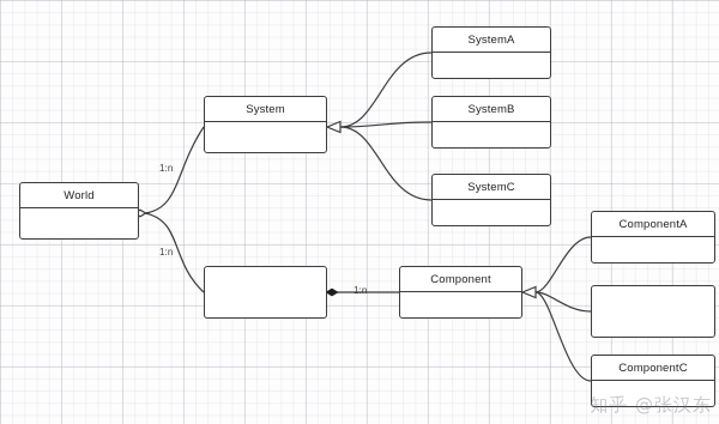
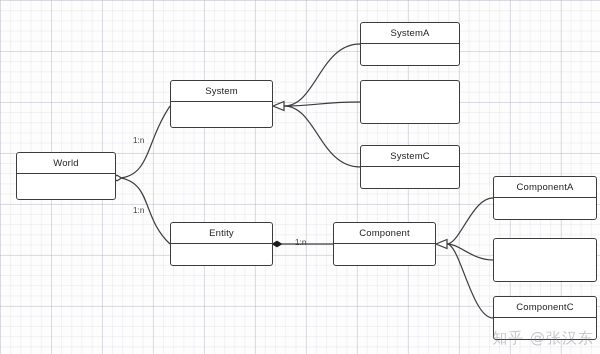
  World
  System
+ Entity
  Component
  SystemA
- SystemB
  SystemC
  ComponentA
  ComponentC
  1:n
  1:n
  1:n
  知乎 @张汉东
